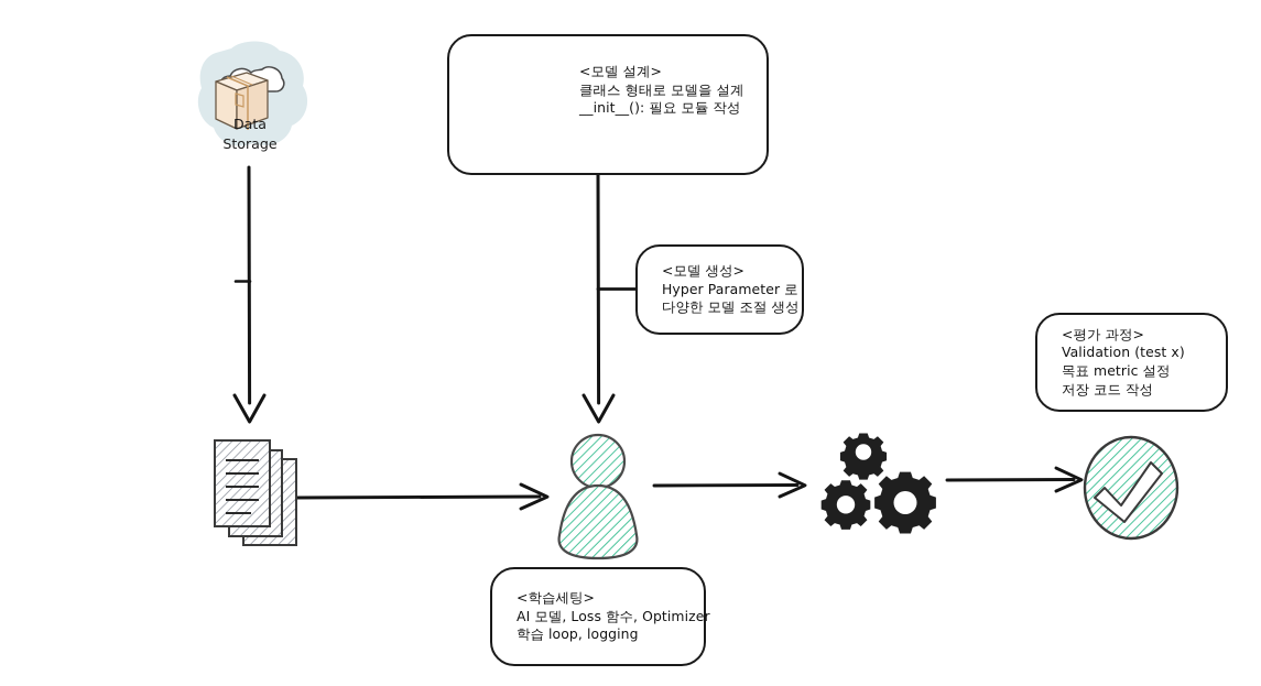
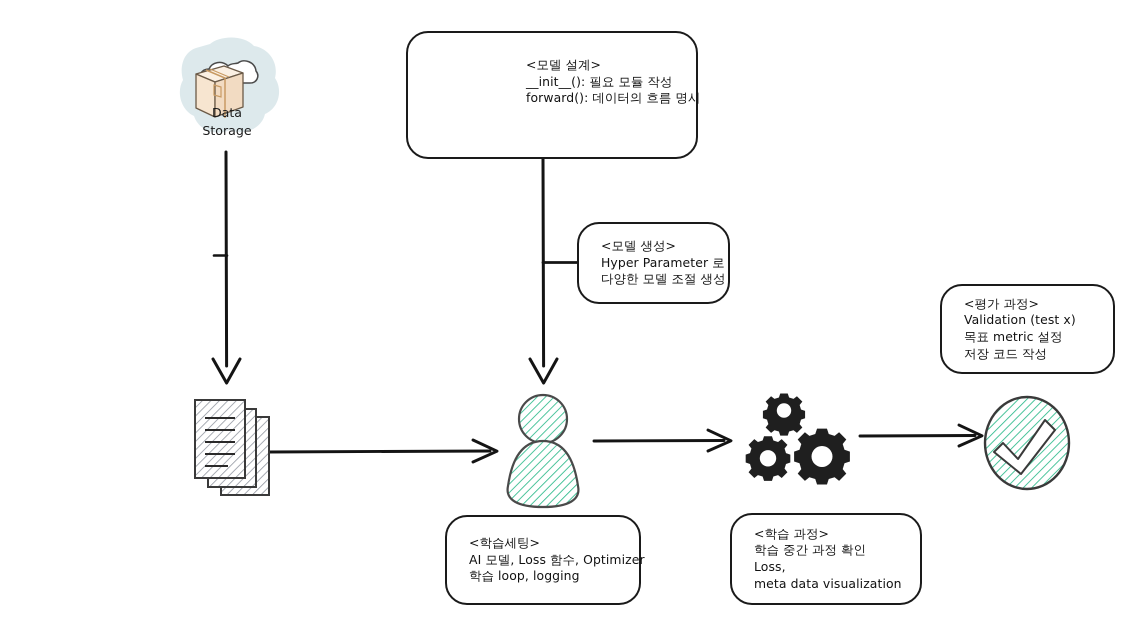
  Data
  Storage
  <모델 설계>
- 클래스 형태로 모델을 설계
  __init__(): 필요 모듈 작성
+ forward(): 데이터의 흐름 명시
  <모델 생성>
  Hyper Parameter 로
  다양한 모델 조절 생성
  <평가 과정>
  Validation (test x)
  목표 metric 설정
  저장 코드 작성
  <학습세팅>
  AI 모델, Loss 함수, Optimizer
  학습 loop, logging
+ <학습 과정>
+ 학습 중간 과정 확인
+ Loss,
+ meta data visualization
